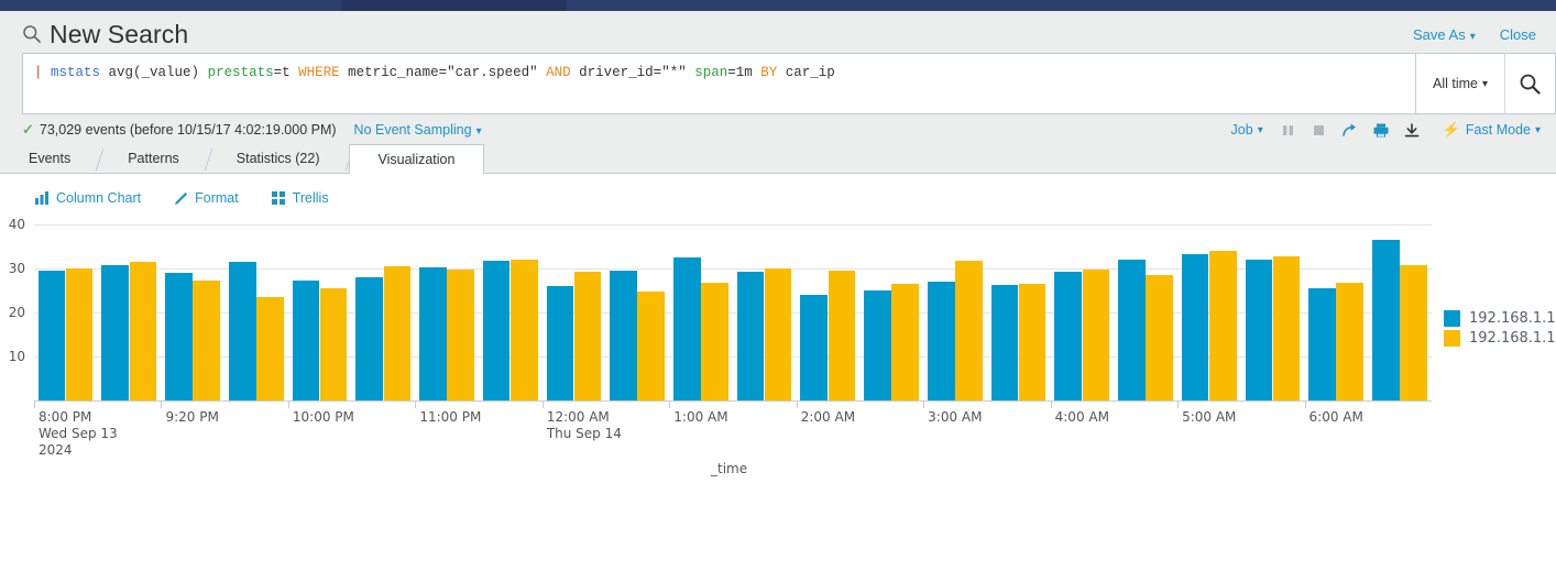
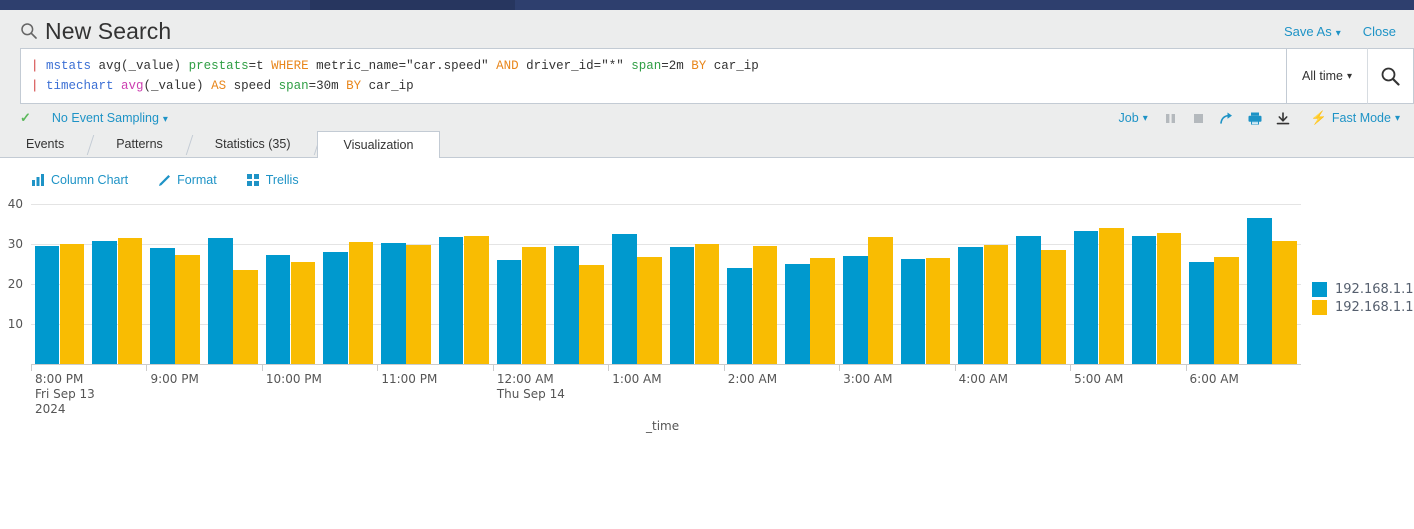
  New Search
  Save As ▾
  Close
- | mstats avg(_value) prestats=t WHERE metric_name="car.speed" AND driver_id="*" span=1m BY car_ip
+ | mstats avg(_value) prestats=t WHERE metric_name="car.speed" AND driver_id="*" span=2m BY car_ip
+ | timechart avg(_value) AS speed span=30m BY car_ip
  All time
  ▾
  ✓
- 73,029 events (before 10/15/17 4:02:19.000 PM)
  No Event Sampling ▾
  Job
  ▾
  ⚡
  Fast Mode
  ▾
  Events
  Patterns
- Statistics (22)
+ Statistics (35)
  Visualization
  Column Chart
  Format
  Trellis
  10
  20
  30
  40
  8:00 PM
- Wed Sep 13
+ Fri Sep 13
  2024
- 9:20 PM
+ 9:00 PM
  10:00 PM
  11:00 PM
  12:00 AM
  Thu Sep 14
  1:00 AM
  2:00 AM
  3:00 AM
  4:00 AM
  5:00 AM
  6:00 AM
  _time
  192.168.1.1
  192.168.1.1
